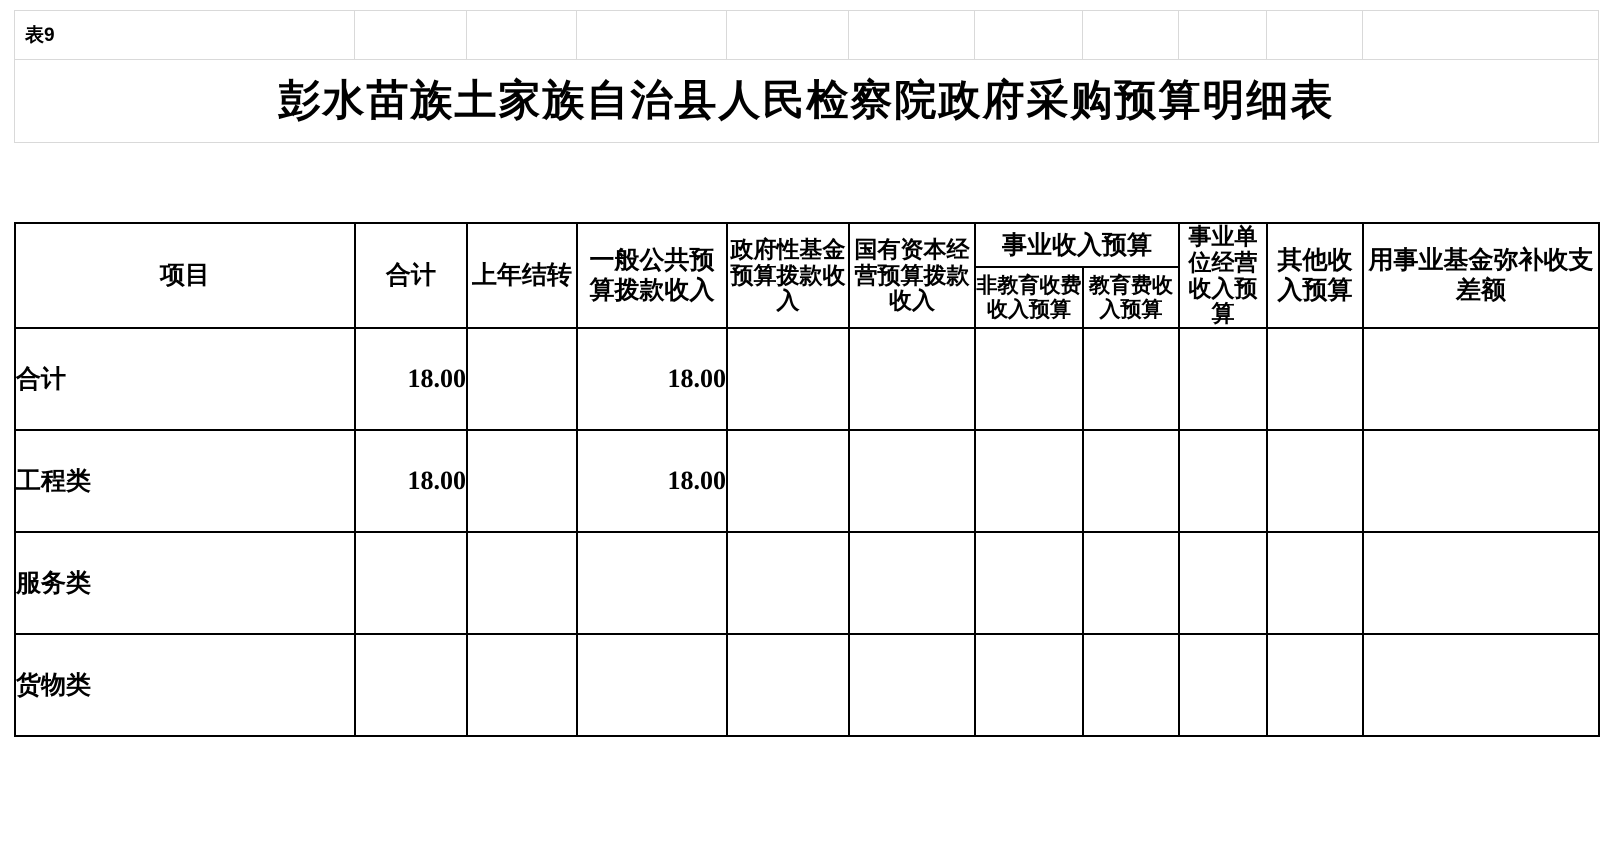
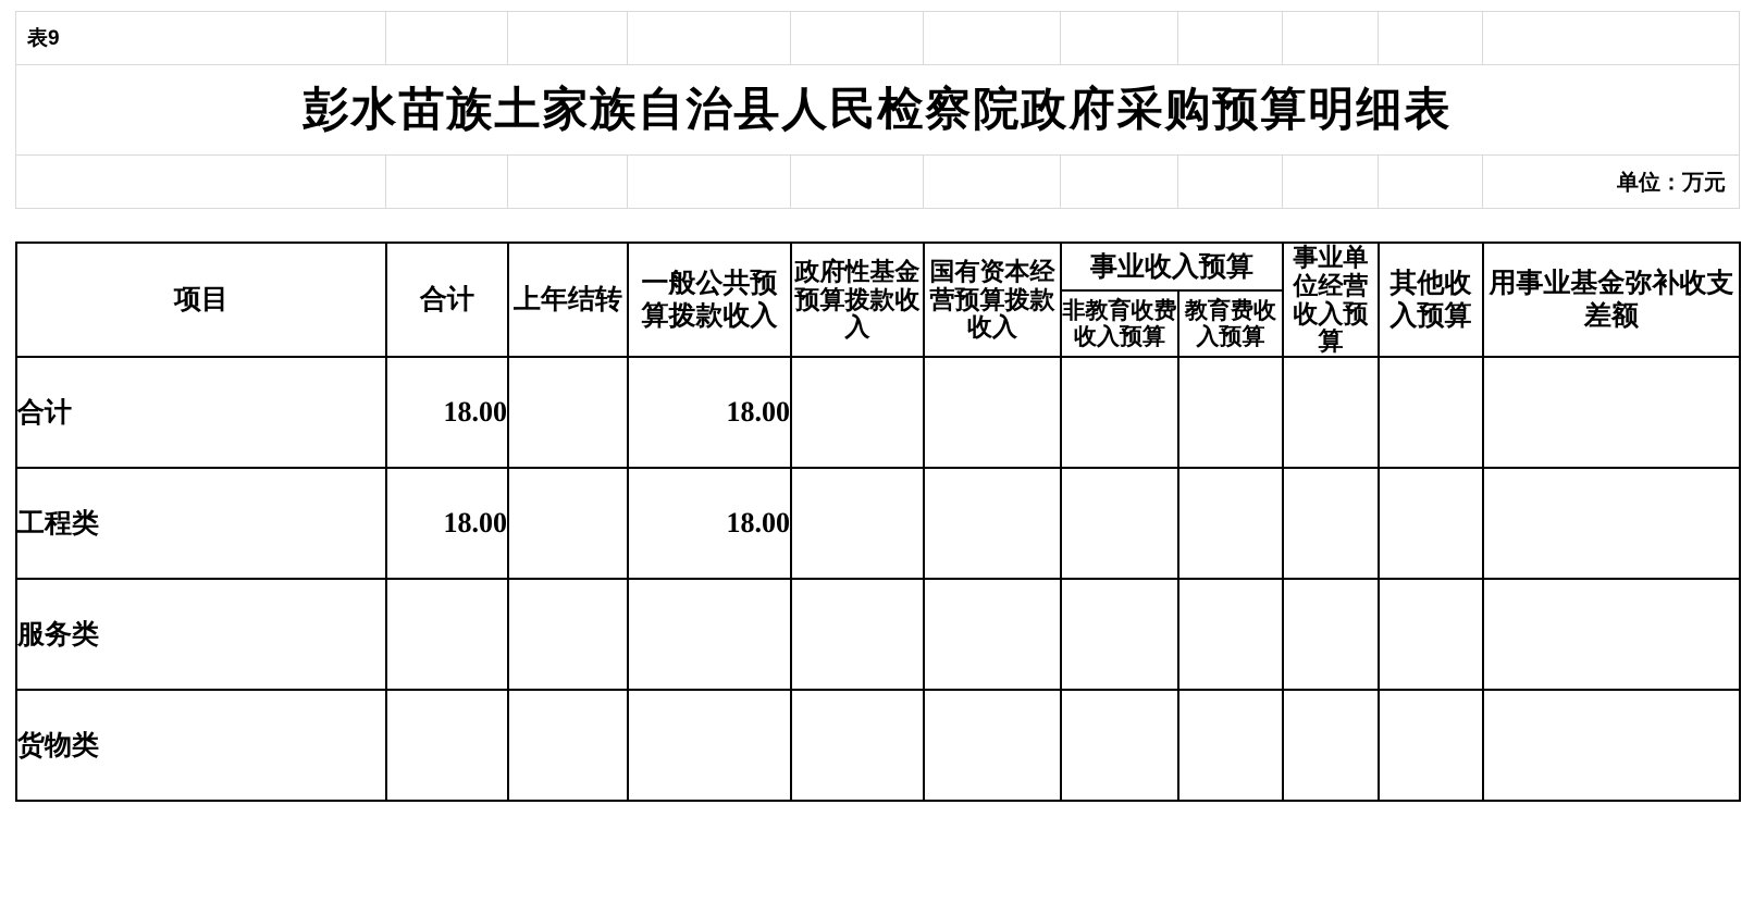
  表9
  彭水苗族土家族自治县人民检察院政府采购预算明细表
+ 										单位：万元
  项目	合计	上年结转	一般公共预算拨款收入	政府性基金预算拨款收入	国有资本经营预算拨款收入	事业收入预算	事业单位经营收入预算	其他收入预算	用事业基金弥补收支差额
  非教育收费收入预算	教育费收入预算
  合计	18.00		18.00
  工程类	18.00		18.00
  服务类
  货物类
